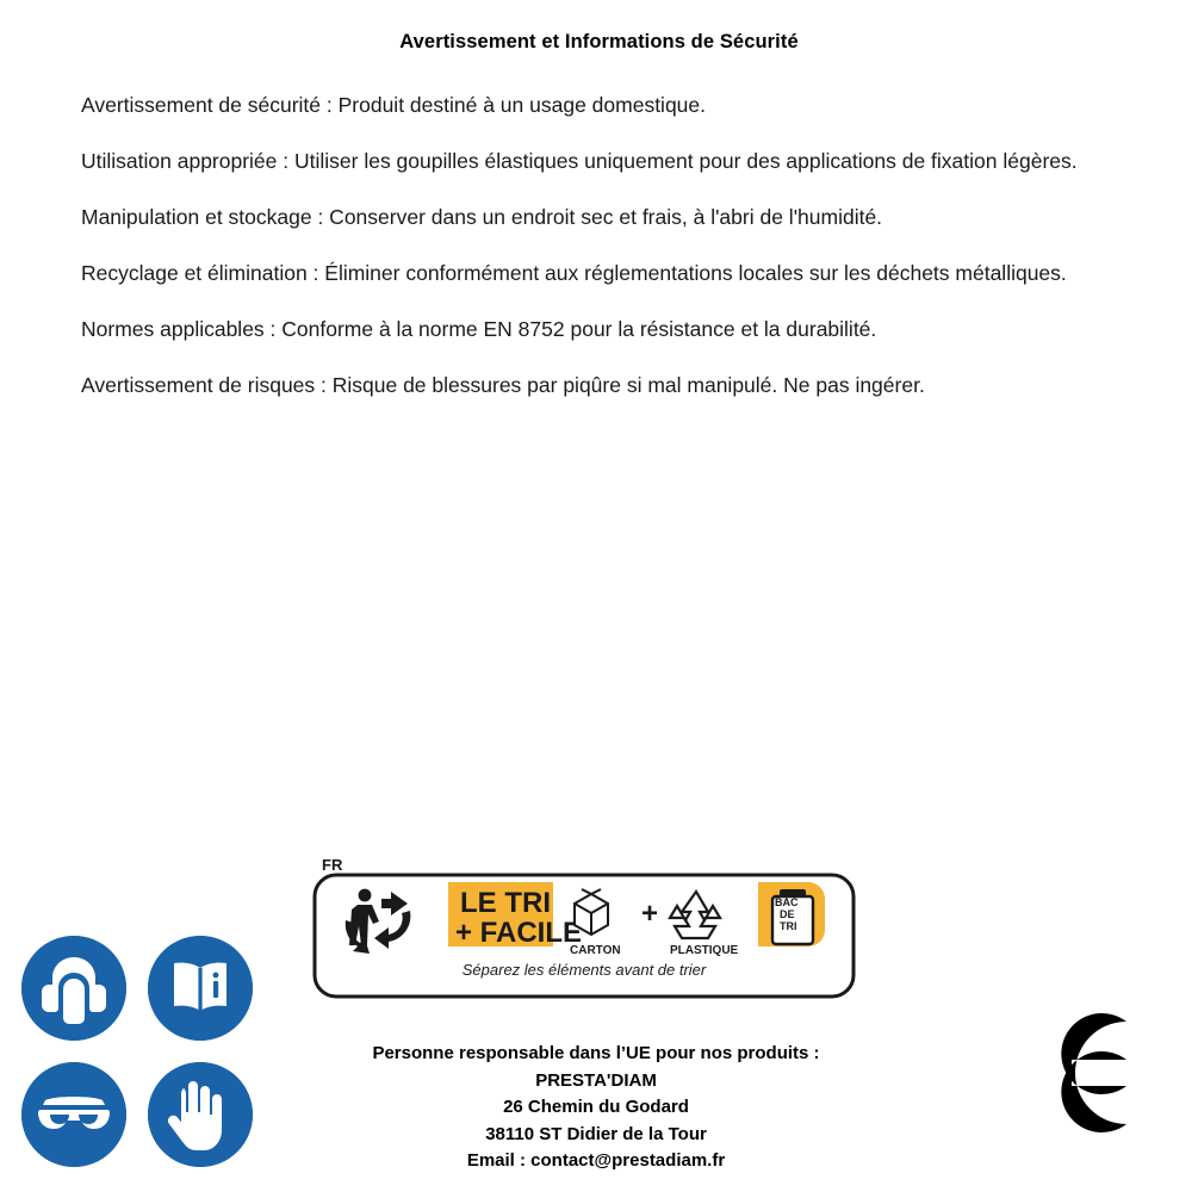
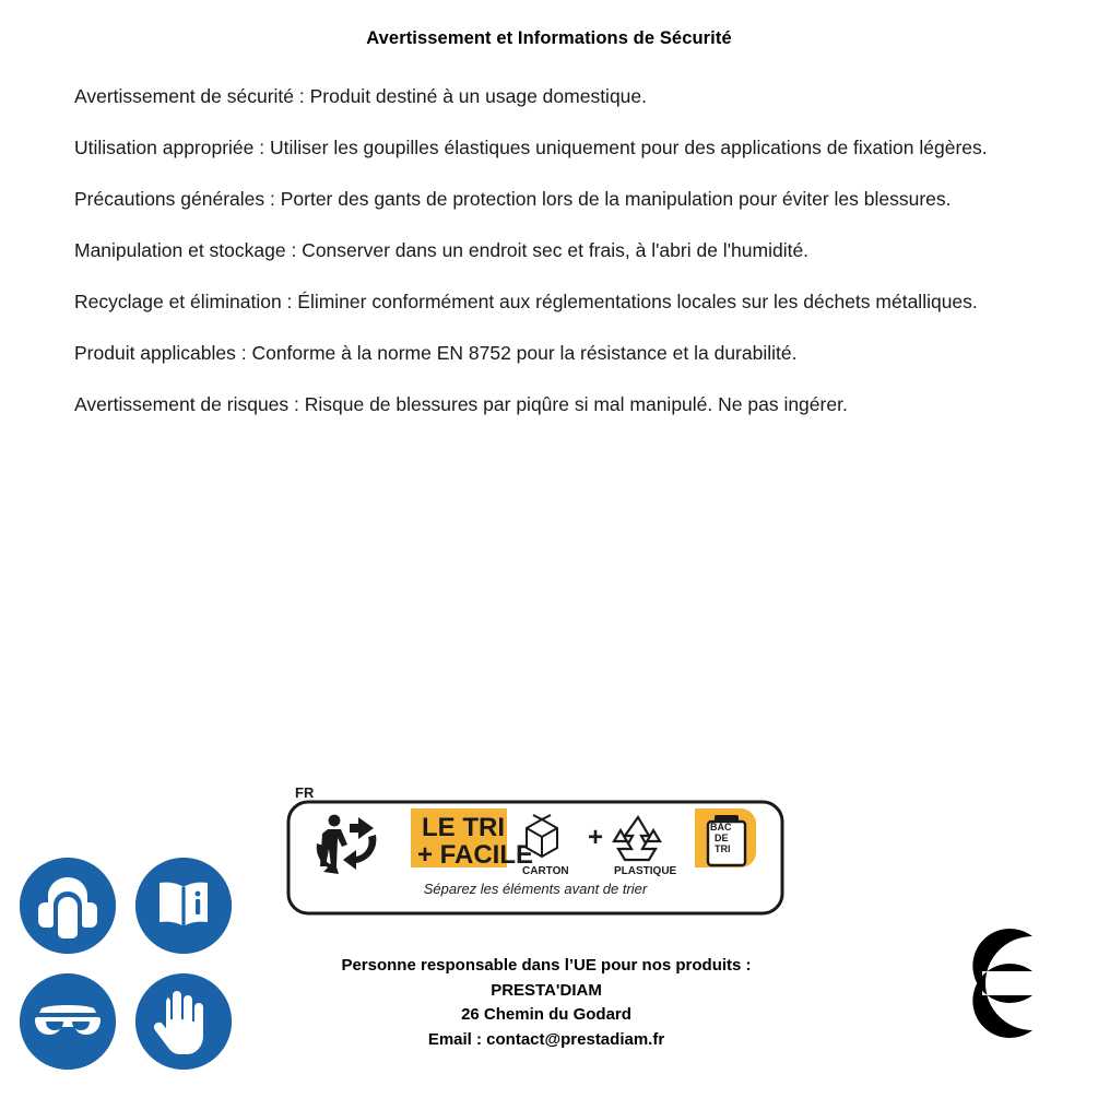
  Avertissement et Informations de Sécurité
  Avertissement de sécurité : Produit destiné à un usage domestique.
  Utilisation appropriée : Utiliser les goupilles élastiques uniquement pour des applications de fixation légères.
+ Précautions générales : Porter des gants de protection lors de la manipulation pour éviter les blessures.
  Manipulation et stockage : Conserver dans un endroit sec et frais, à l'abri de l'humidité.
  Recyclage et élimination : Éliminer conformément aux réglementations locales sur les déchets métalliques.
- Normes applicables : Conforme à la norme EN 8752 pour la résistance et la durabilité.
+ Produit applicables : Conforme à la norme EN 8752 pour la résistance et la durabilité.
  Avertissement de risques : Risque de blessures par piqûre si mal manipulé. Ne pas ingérer.
  FR
  LE TRI
  + FACILE
  CARTON
  +
  PLASTIQUE
  BAC
  DE
  TRI
  Séparez les éléments avant de trier
  Personne responsable dans l’UE pour nos produits :
  PRESTA'DIAM
  26 Chemin du Godard
- 38110 ST Didier de la Tour
  Email : contact@prestadiam.fr
